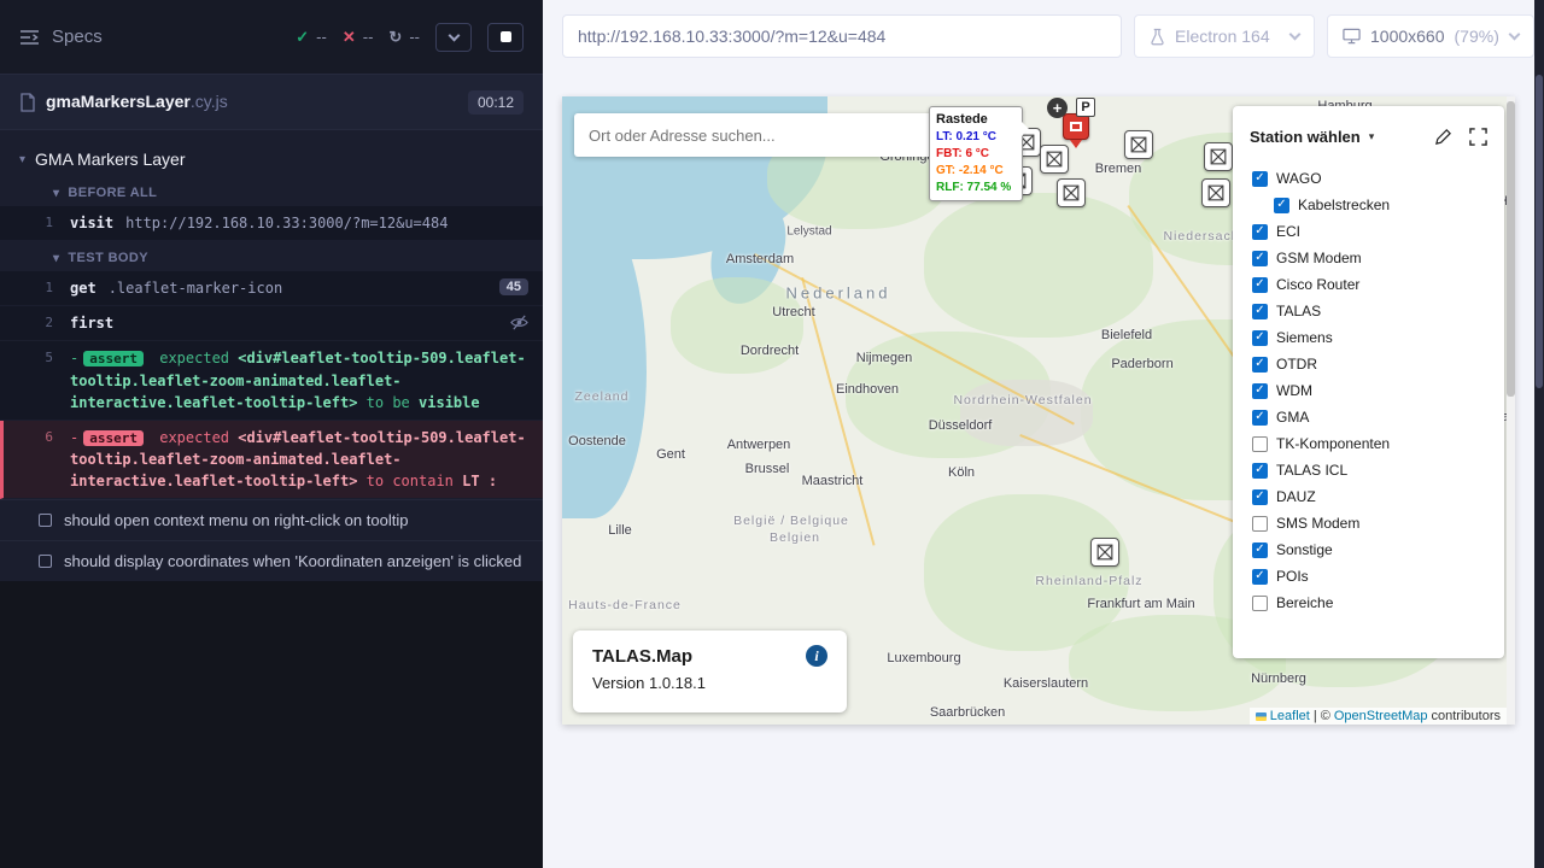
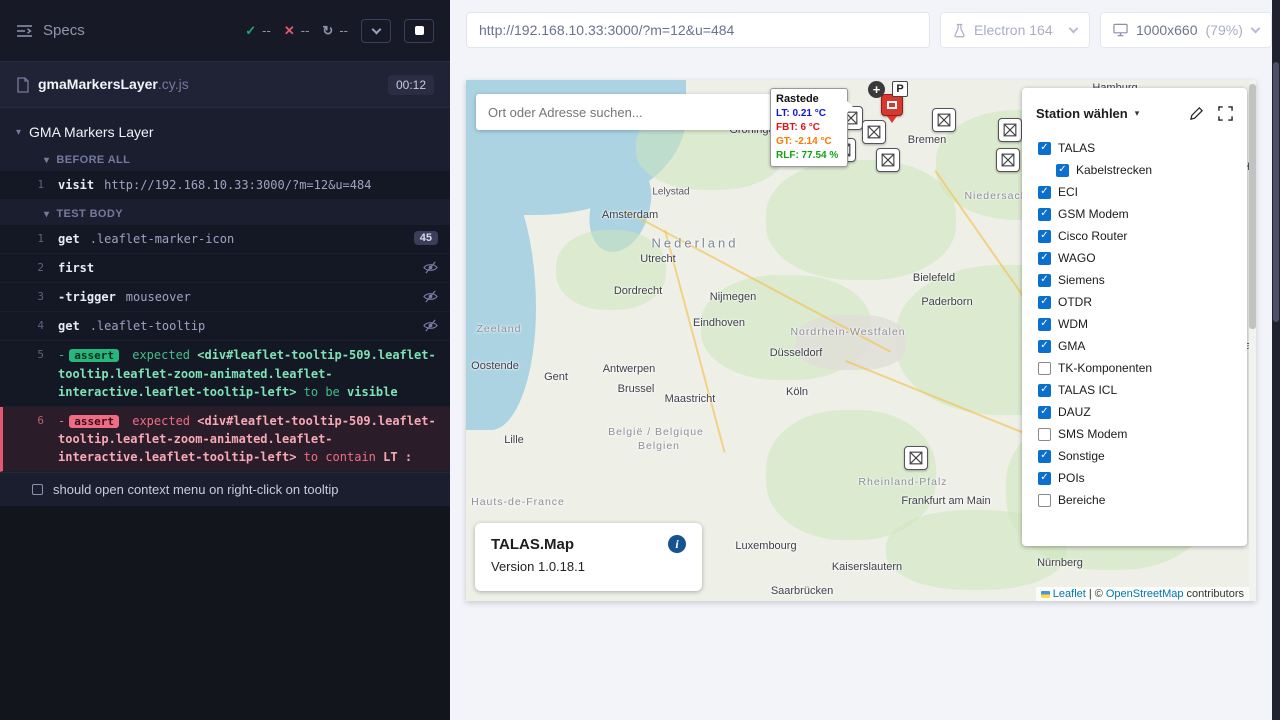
  Specs
  ✓
  --
  ✕
  --
  ↻
  --
  gmaMarkersLayer.cy.js
  00:12
  ▾
  GMA Markers Layer
  ▾
  BEFORE ALL
  1
  visit http://192.168.10.33:3000/?m=12&u=484
  ▾
  TEST BODY
  1
  get .leaflet-marker-icon
  45
  2
  first
+ 3
+ -trigger mouseover
+ 4
+ get .leaflet-tooltip
  5
  - assert expected <div#leaflet-tooltip-509.leaflet-tooltip.leaflet-zoom-animated.leaflet-interactive.leaflet-tooltip-left> to be visible
  6
  - assert expected <div#leaflet-tooltip-509.leaflet-tooltip.leaflet-zoom-animated.leaflet-interactive.leaflet-tooltip-left> to contain LT :
  should open context menu on right-click on tooltip
- should display coordinates when 'Koordinaten anzeigen' is clicked
  http://192.168.10.33:3000/?m=12&u=484
  Electron 164
  1000x660
  (79%)
  Bremen
  Groning
  Amsterdam
  Lelystad
  Nederland
  Utrecht
  Dordrecht
  Nijmegen
  Eindhoven
  Bielefeld
  Paderborn
  Antwerpen
  Brussel
  Düsseldorf
  Nordrhein-Westfalen
  België / Belgique
  Belgien
  Zeeland
  Oostende
  Gent
  Lille
  Hauts-de-France
  Maastricht
  Köln
  Frankfurt am Main
  Rheinland-Pfalz
  Luxembourg
  Nürnberg
  Saarbrücken
  Kaiserslautern
  +
  P
  Ort oder Adresse suchen...
  Rastede
  LT: 0.21 °C
  FBT: 6 °C
  GT: -2.14 °C
  RLF: 77.54 %
  Station wählen
  ▾
  ✓
- WAGO
+ TALAS
  ✓
  Kabelstrecken
  ✓
  ECI
  ✓
  GSM Modem
  ✓
  Cisco Router
  ✓
- TALAS
+ WAGO
  ✓
  Siemens
  ✓
  OTDR
  ✓
  WDM
  ✓
  GMA
  TK-Komponenten
  ✓
  TALAS ICL
  ✓
  DAUZ
  SMS Modem
  ✓
  Sonstige
  ✓
  POIs
  Bereiche
  TALAS.Map
  i
  Version 1.0.18.1
  Leaflet
  | ©
  OpenStreetMap
  contributors
